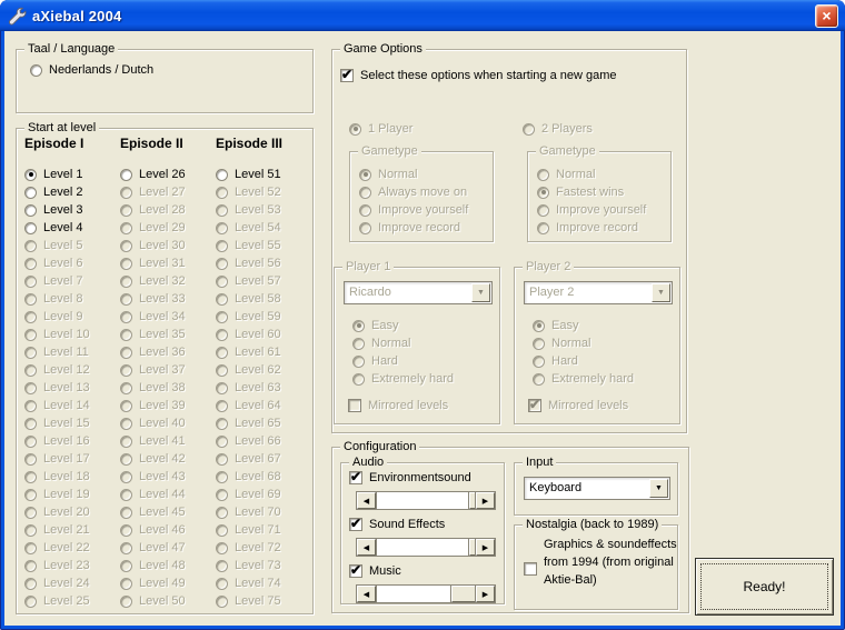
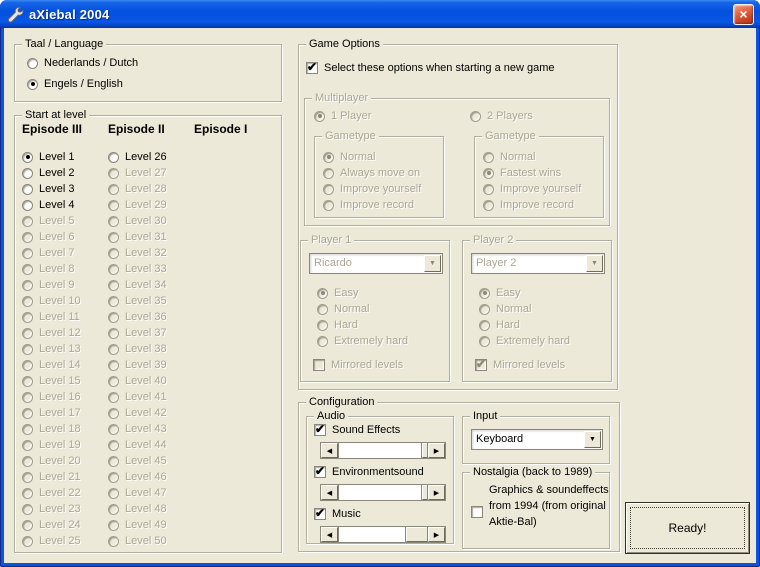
  aXiebal 2004
  ×
  Taal / Language
  Nederlands / Dutch
+ Engels / English
  Start at level
- Episode I
+ Episode III
  Episode II
- Episode III
+ Episode I
  Level 1
  Level 2
  Level 3
  Level 4
  Level 5
  Level 6
  Level 7
  Level 8
  Level 9
  Level 10
  Level 11
  Level 12
  Level 13
  Level 14
  Level 15
  Level 16
  Level 17
  Level 18
  Level 19
  Level 20
  Level 21
  Level 22
  Level 23
  Level 24
  Level 25
  Level 26
  Level 27
  Level 28
  Level 29
  Level 30
  Level 31
  Level 32
  Level 33
  Level 34
  Level 35
  Level 36
  Level 37
  Level 38
  Level 39
  Level 40
  Level 41
  Level 42
  Level 43
  Level 44
  Level 45
  Level 46
  Level 47
  Level 48
  Level 49
  Level 50
- Level 51
- Level 52
- Level 53
- Level 54
- Level 55
- Level 56
- Level 57
- Level 58
- Level 59
- Level 60
- Level 61
- Level 62
- Level 63
- Level 64
- Level 65
- Level 66
- Level 67
- Level 68
- Level 69
- Level 70
- Level 71
- Level 72
- Level 73
- Level 74
- Level 75
  Game Options
  ✔
  Select these options when starting a new game
+ Multiplayer
  1 Player
  2 Players
  Gametype
  Normal
  Always move on
  Improve yourself
  Improve record
  Gametype
  Normal
  Fastest wins
  Improve yourself
  Improve record
  Player 1
  Ricardo
  Easy
  Normal
  Hard
  Extremely hard
  Mirrored levels
  Player 2
  Player 2
  Easy
  Normal
  Hard
  Extremely hard
  ✔
  Mirrored levels
  Configuration
  Audio
  ✔
- Environmentsound
+ Sound Effects
  ✔
- Sound Effects
+ Environmentsound
  ✔
  Music
  Input
  Keyboard
  Nostalgia (back to 1989)
  Graphics & soundeffects
  from 1994 (from original
  Aktie-Bal)
  Ready!
